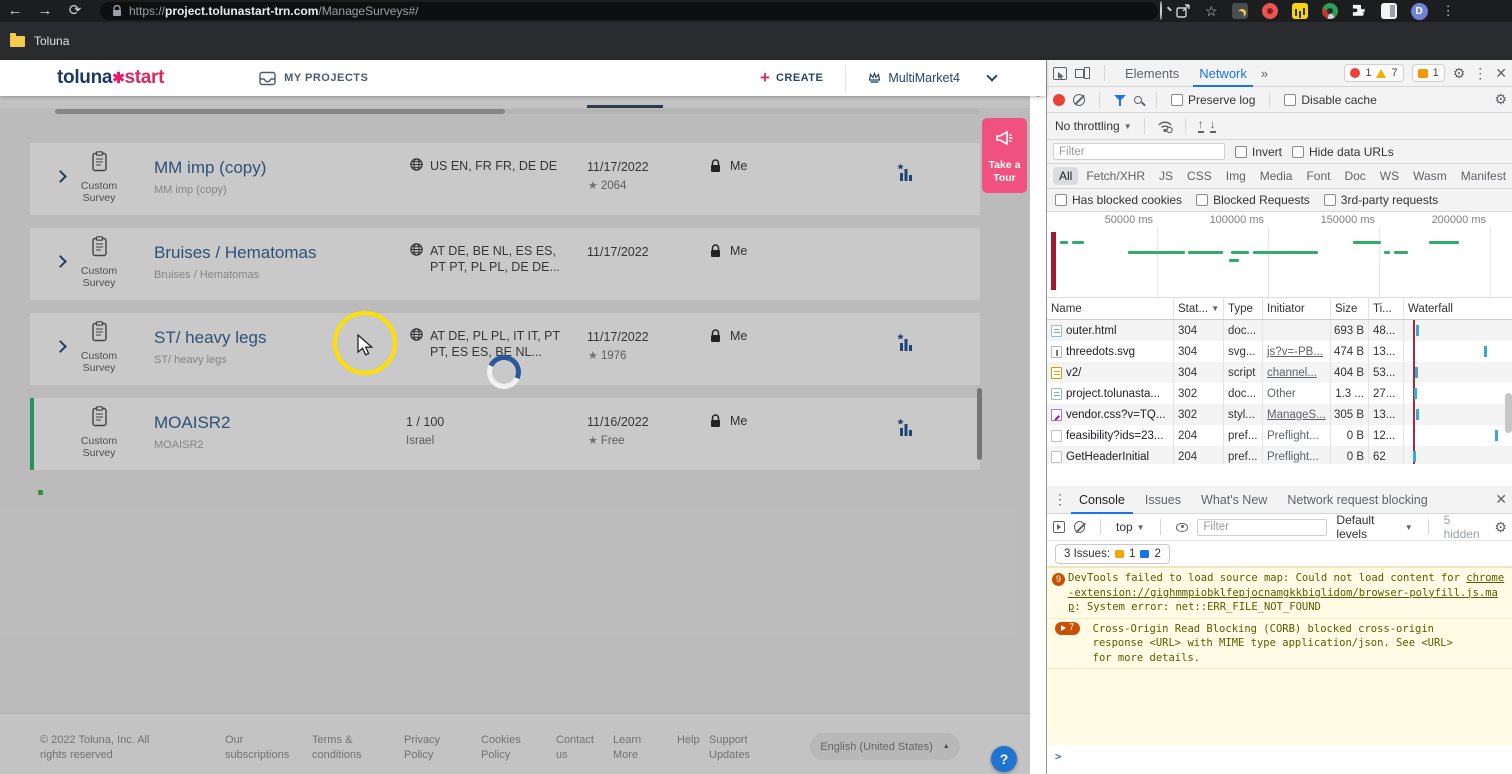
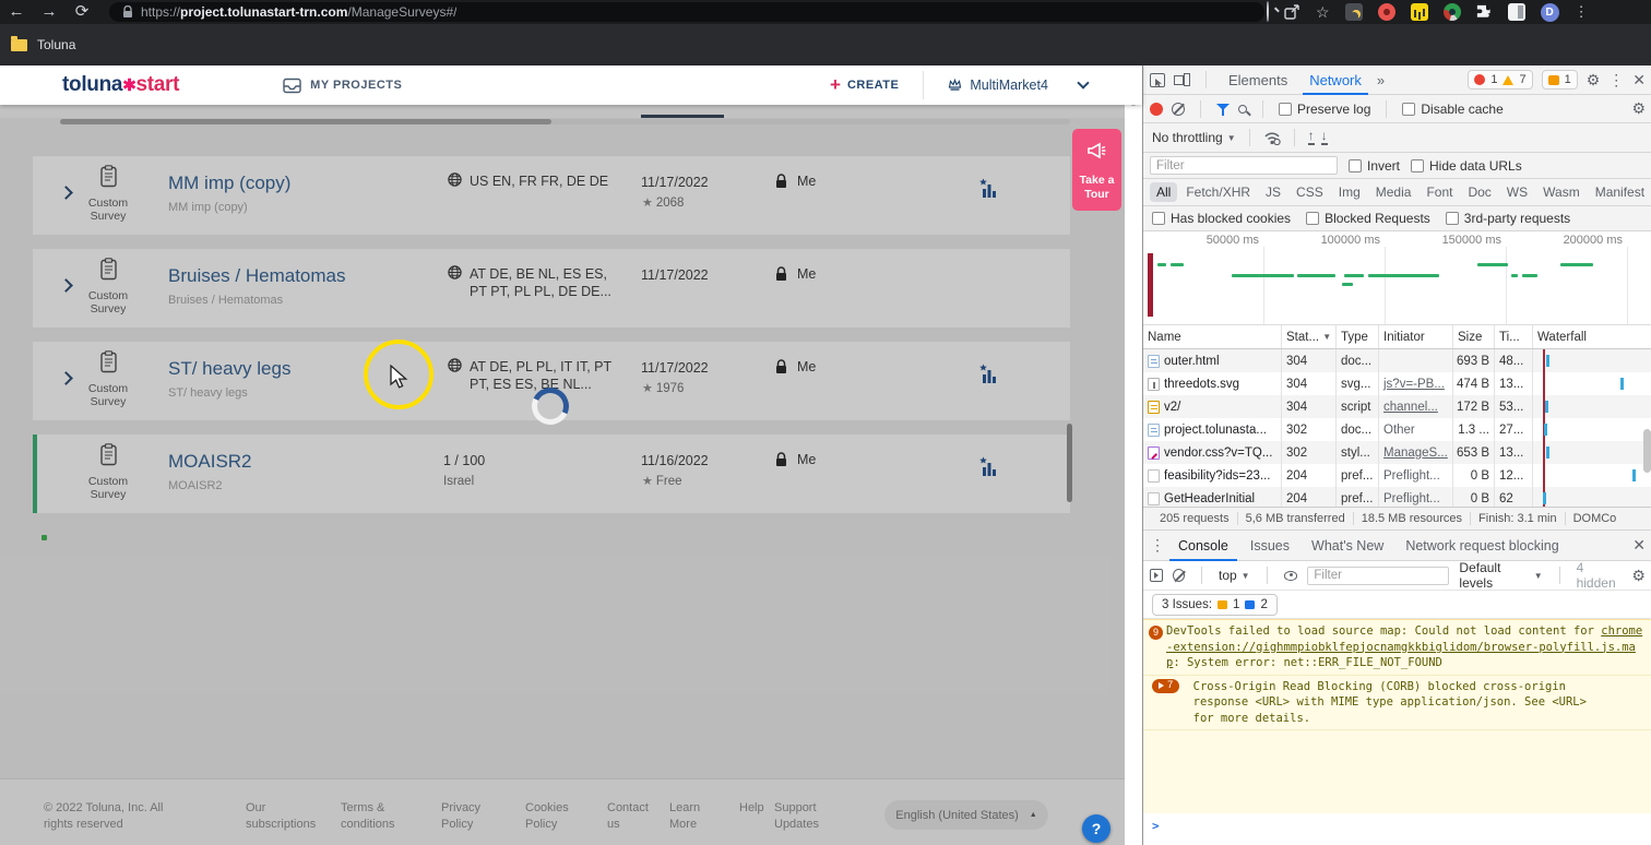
  ←
  →
  ⟳
  https://project.tolunastart-trn.com/ManageSurveys#/
  ☆
  D
  ⋮
  Toluna
  toluna✱start
  MY PROJECTS
  +
  CREATE
  MultiMarket4
  Custom Survey
  MM imp (copy)
  MM imp (copy)
  US EN, FR FR, DE DE
  11/17/2022
- ★ 2064
+ ★ 2068
  Me
  Custom Survey
  Bruises / Hematomas
  Bruises / Hematomas
  AT DE, BE NL, ES ES, PT PT, PL PL, DE DE...
  11/17/2022
  Me
  Custom Survey
  ST/ heavy legs
  ST/ heavy legs
  AT DE, PL PL, IT IT, PT PT, ES ES, BE NL...
  11/17/2022
  ★ 1976
  Me
  Custom Survey
  MOAISR2
  MOAISR2
  1 / 100
  Israel
  11/16/2022
  ★ Free
  Me
  © 2022 Toluna, Inc. All rights reserved
  Our subscriptions
  Terms & conditions
  Privacy Policy
  Cookies Policy
  Contact us
  Learn More
  Help
  Support Updates
  English (United States)
  ?
  Take a Tour
  Elements
  Network
  »
  1
  7
  1
  ⚙
  ⋮
  ✕
  Preserve log
  Disable cache
  ⚙
  No throttling
  ▼
  ↑
  ↓
  Filter
  Invert
  Hide data URLs
  All
  Fetch/XHR
  JS
  CSS
  Img
  Media
  Font
  Doc
  WS
  Wasm
  Manifest
  Has blocked cookies
  Blocked Requests
  3rd-party requests
  50000 ms
  100000 ms
  150000 ms
  200000 ms
  Name
  Stat...
  ▼
  Type
  Initiator
  Size
  Ti...
  Waterfall
  outer.html
  304
  doc...
  693 B
  48...
  threedots.svg
  304
  svg...
  js?v=-PB...
  474 B
  13...
  v2/
  304
  script
  channel...
- 404 B
+ 172 B
  53...
  project.tolunasta...
  302
  doc...
  Other
  1.3 ...
  27...
  vendor.css?v=TQ...
  302
  styl...
  ManageS...
- 305 B
+ 653 B
  13...
  feasibility?ids=23...
  204
  pref...
  Preflight...
  0 B
  12...
  GetHeaderInitial
  204
  pref...
  Preflight...
  0 B
  62
+ 205 requests
+ 5,6 MB transferred
+ 18.5 MB resources
+ Finish: 3.1 min
+ DOMCo
  ⋮
  Console
  Issues
  What's New
  Network request blocking
  ✕
  top
  ▼
  Filter
  Default levels
  ▼
- 5 hidden
+ 4 hidden
  ⚙
  3 Issues:
  1
  2
  9
  DevTools failed to load source map: Could not load content for chrome-extension://gighmmpiobklfepjocnamgkkbiglidom/browser-polyfill.js.map: System error: net::ERR_FILE_NOT_FOUND
  7
  Cross-Origin Read Blocking (CORB) blocked cross-origin response <URL> with MIME type application/json. See <URL> for more details.
  >
